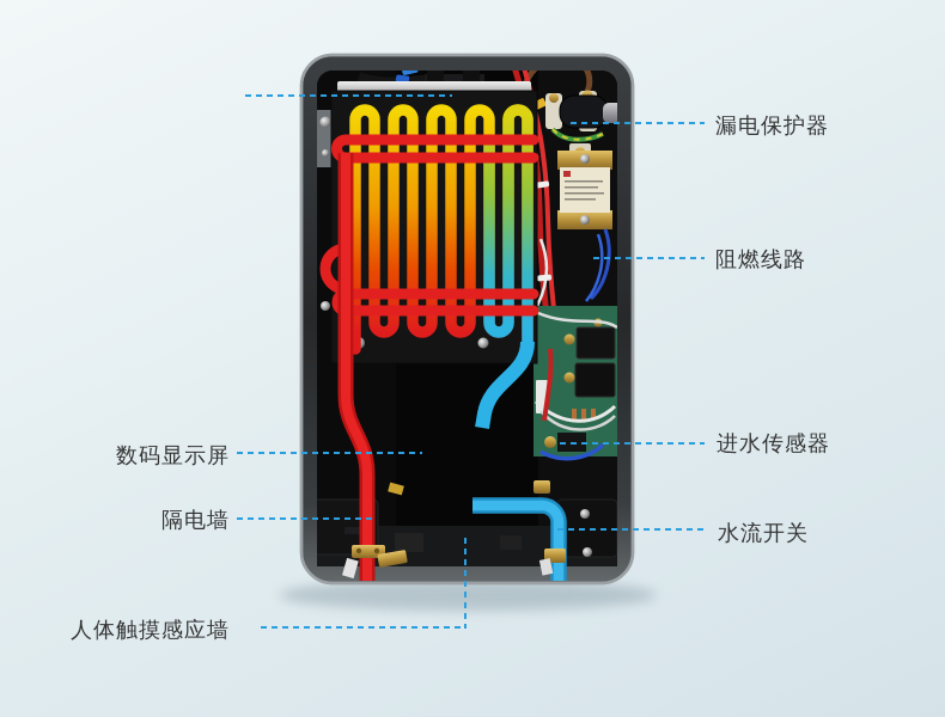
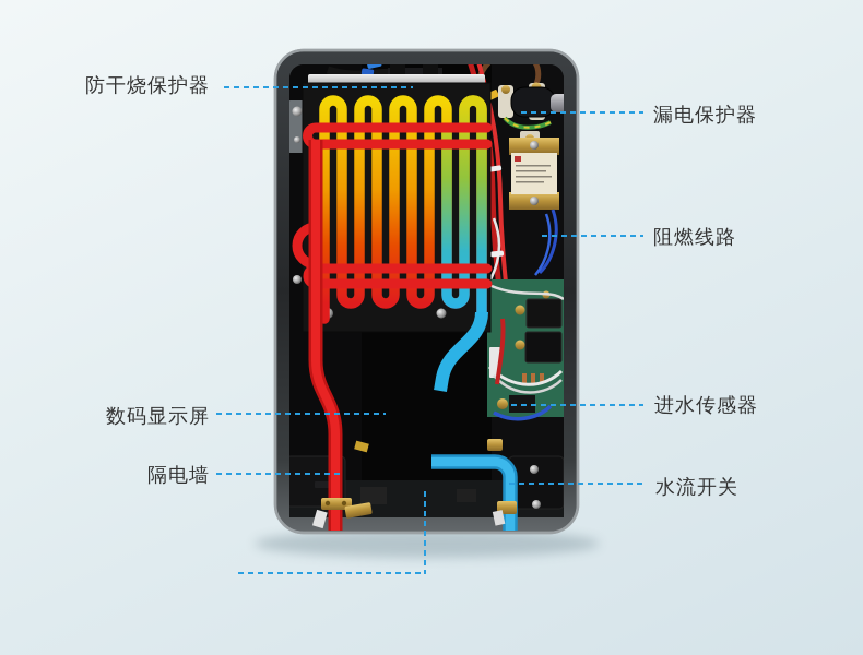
+ 防干烧保护器
  漏电保护器
  阻燃线路
  数码显示屏
  隔电墙
  进水传感器
  水流开关
- 人体触摸感应墙
